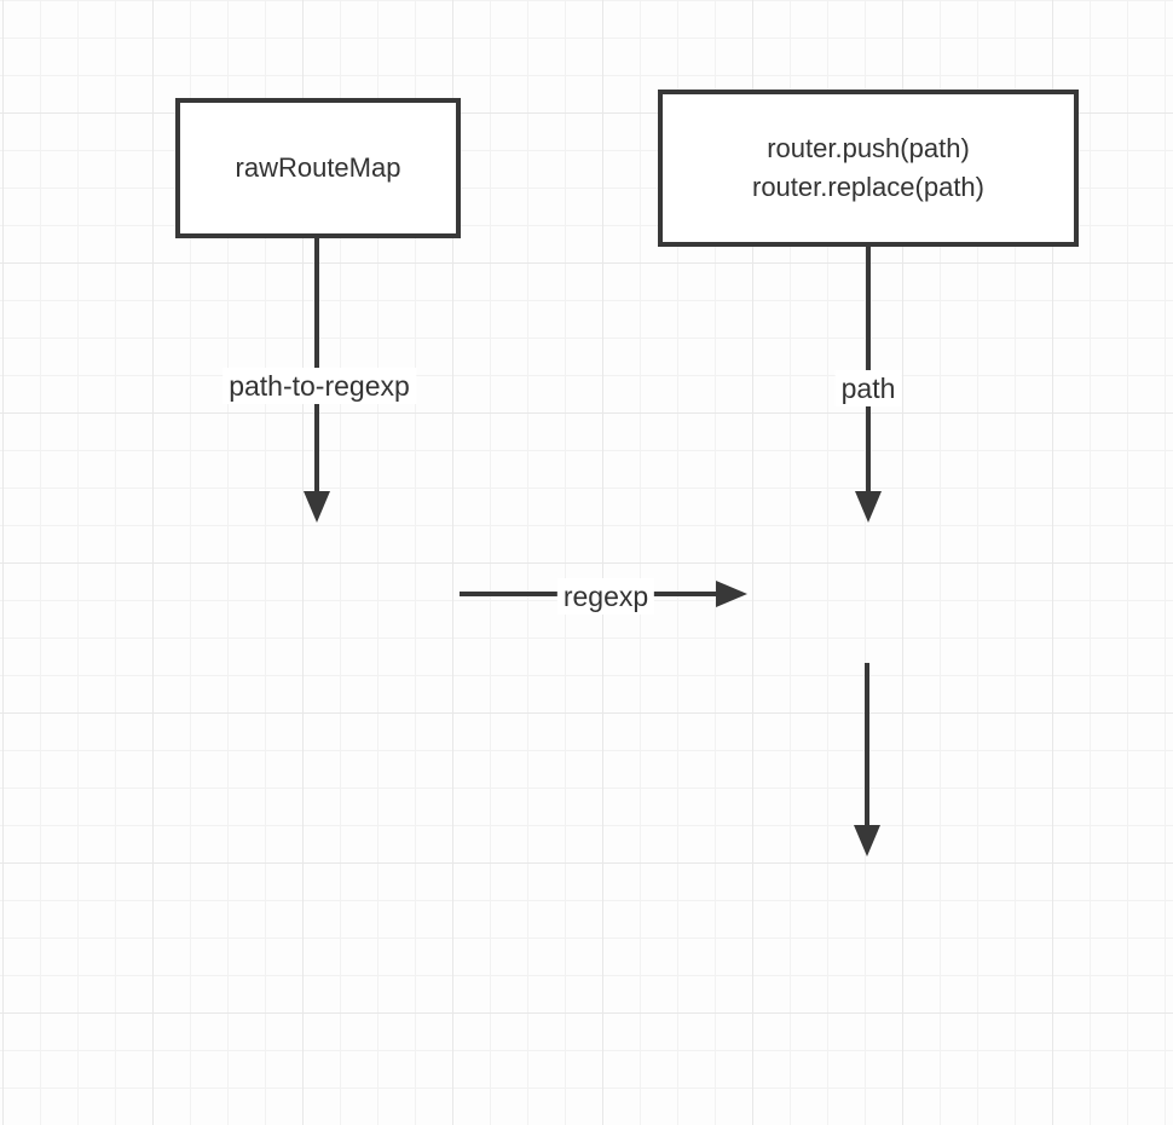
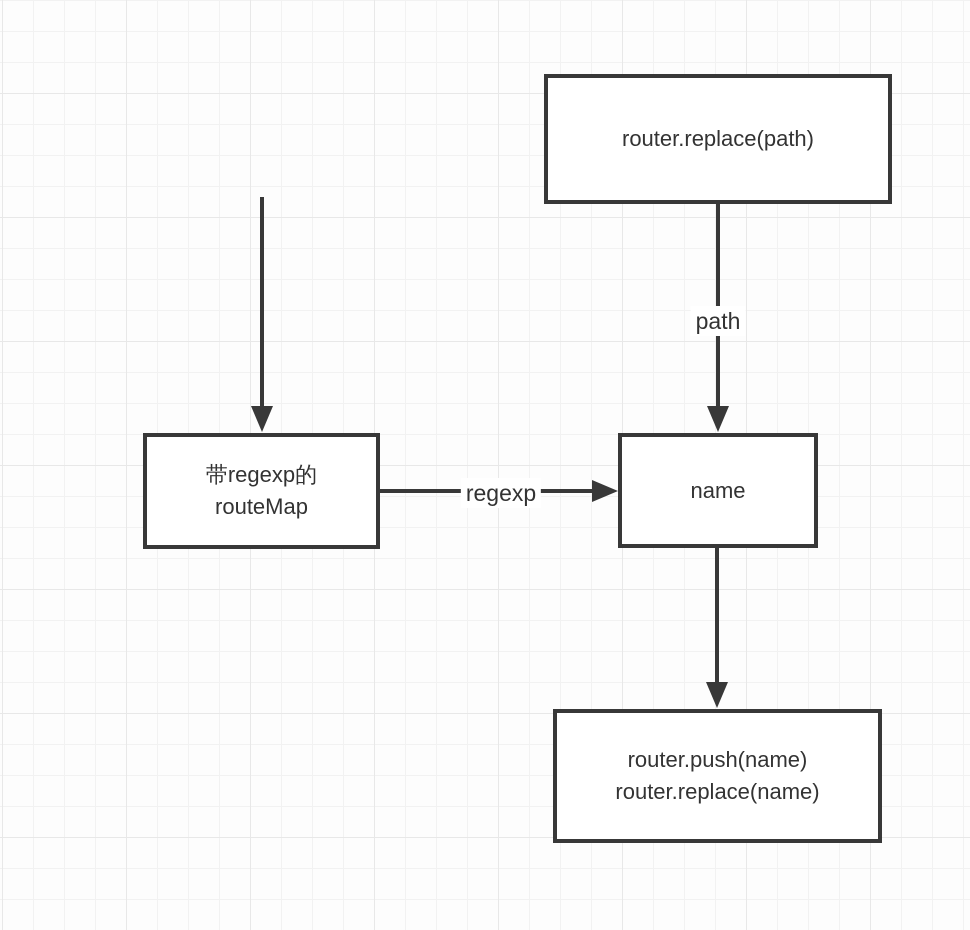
- path-to-regexp
  path
  regexp
- rawRouteMap
- router.push(path)
  router.replace(path)
+ 带regexp的
+ routeMap
+ name
+ router.push(name)
+ router.replace(name)
